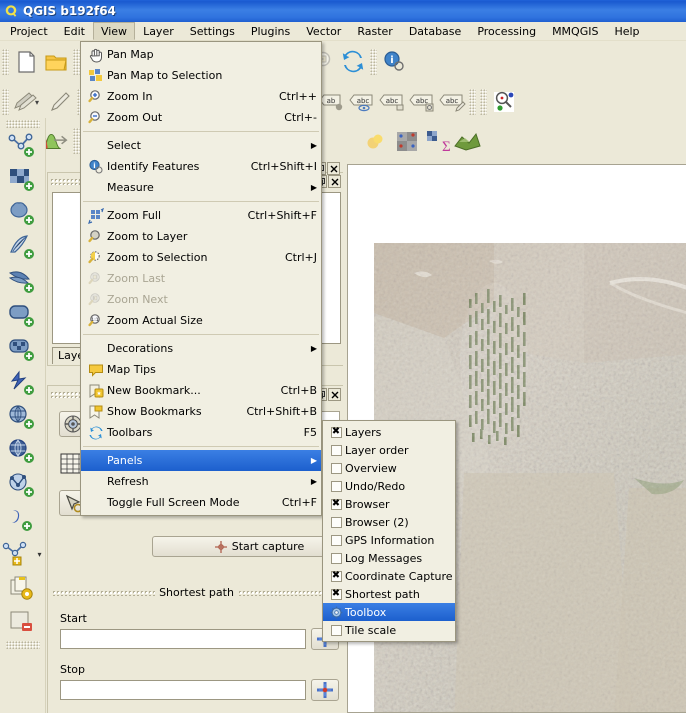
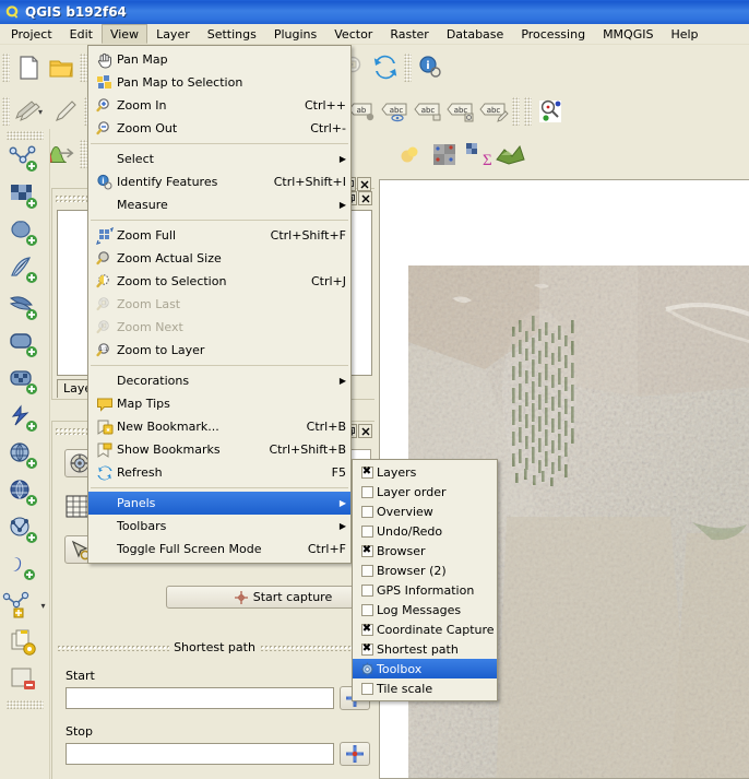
  QGIS b192f64
  Project
  Edit
  View
  Layer
  Settings
  Plugins
  Vector
  Raster
  Database
  Processing
  MMQGIS
  Help
  i
  ▾
  ab
  abc
  abc
  abc
  abc
  Σ
  ▾
  Lay
  Start capture
  Shortest path
  Start
  Stop
  Pan Map
  Pan Map to Selection
  Zoom In
  Ctrl++
  Zoom Out
  Ctrl+-
  Select
  ▶
  i
  Identify Features
  Ctrl+Shift+I
  Measure
  ▶
  Zoom Full
  Ctrl+Shift+F
- Zoom to Layer
+ Zoom Actual Size
  Zoom to Selection
  Ctrl+J
  Zoom Last
  Zoom Next
- Zoom Actual Size
+ Zoom to Layer
  Decorations
  ▶
  Map Tips
  New Bookmark...
  Ctrl+B
  Show Bookmarks
  Ctrl+Shift+B
- Toolbars
+ Refresh
  F5
  Panels
  ▶
- Refresh
+ Toolbars
  ▶
  Toggle Full Screen Mode
  Ctrl+F
  Layers
  Layer order
  Overview
  Undo/Redo
  Browser
  Browser (2)
  GPS Information
  Log Messages
  Coordinate Capture
  Shortest path
  Toolbox
  Tile scale
